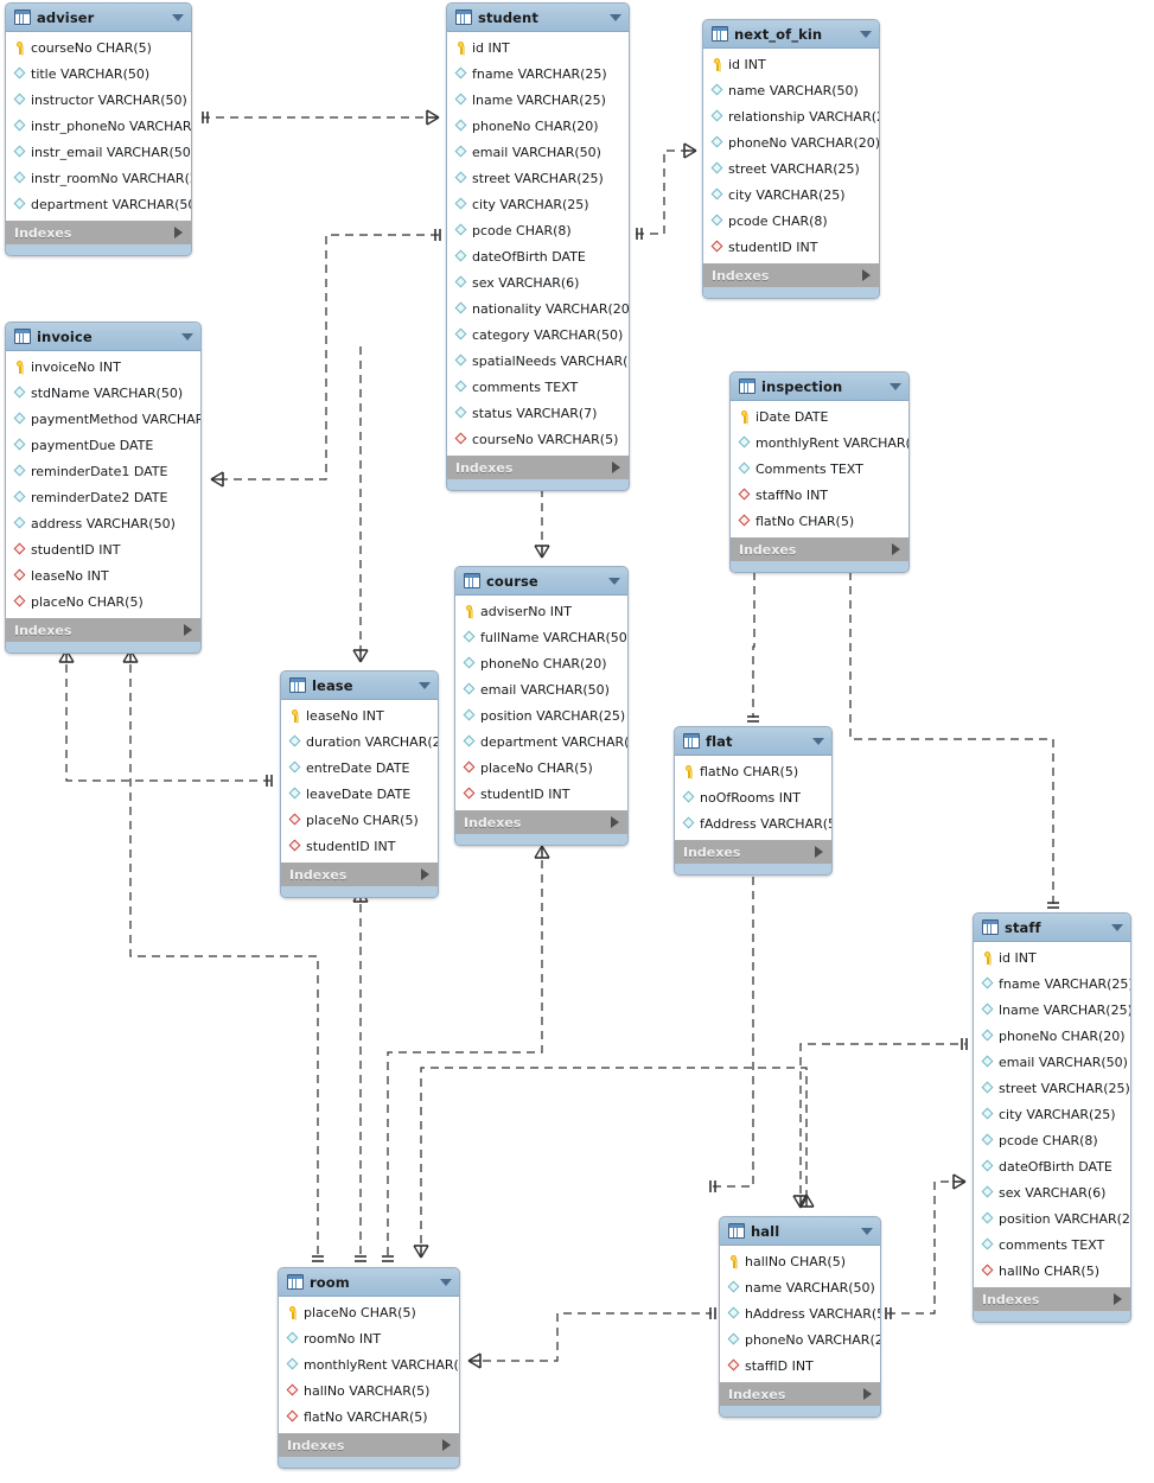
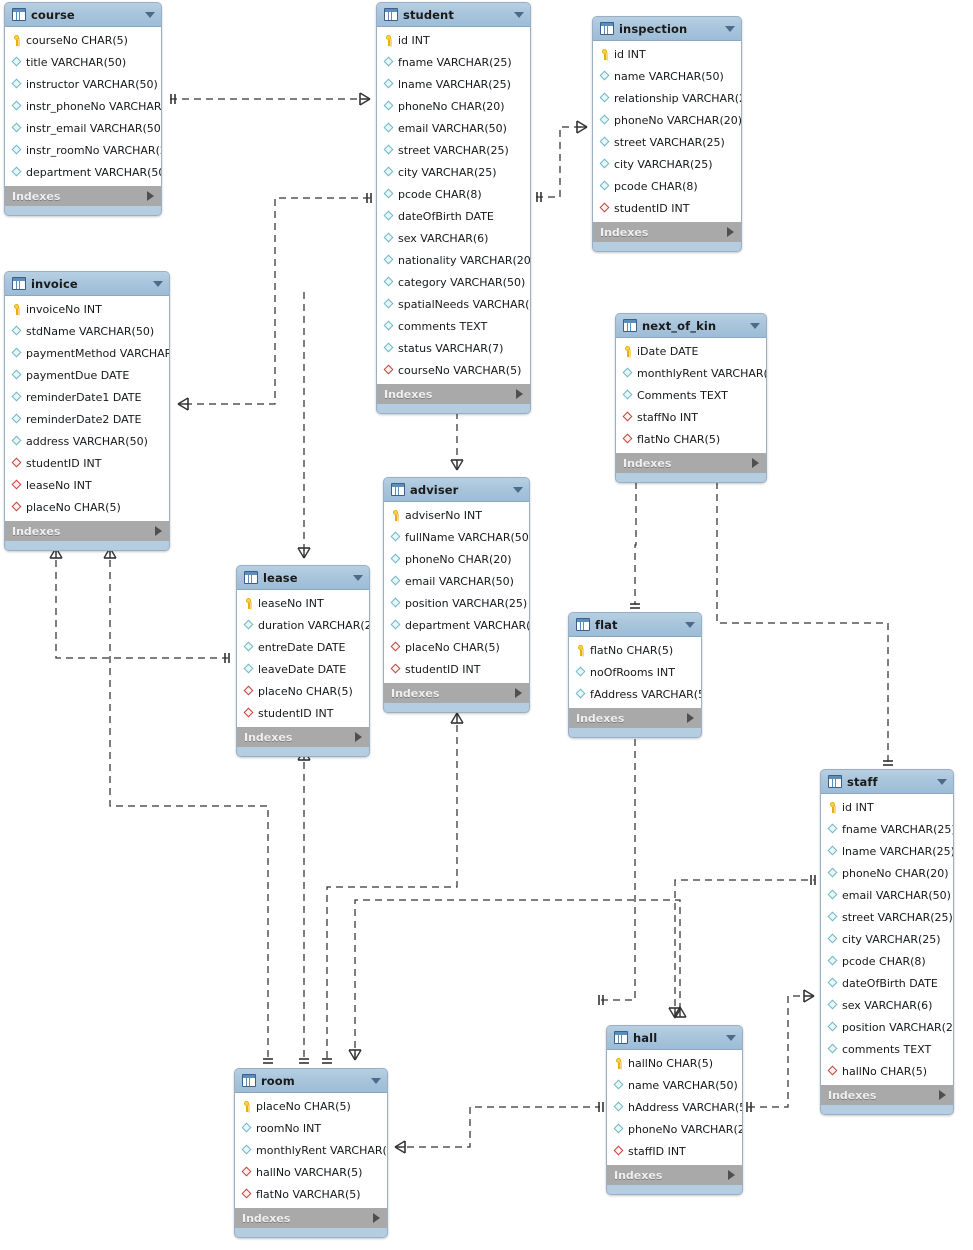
- adviser
+ course
  courseNo CHAR(5)
  title VARCHAR(50)
  instructor VARCHAR(50)
  instr_phoneNo VARCHAR
  instr_email VARCHAR(50
  instr_roomNo VARCHAR(
  department VARCHAR(5
  Indexes
  student
  id INT
  fname VARCHAR(25)
  lname VARCHAR(25)
  phoneNo CHAR(20)
  email VARCHAR(50)
  street VARCHAR(25)
  city VARCHAR(25)
  pcode CHAR(8)
  dateOfBirth DATE
  sex VARCHAR(6)
  nationality VARCHAR(20
  category VARCHAR(50)
  spatialNeeds VARCHAR(
  comments TEXT
  status VARCHAR(7)
  courseNo VARCHAR(5)
  Indexes
- next_of_kin
+ inspection
  id INT
  name VARCHAR(50)
  relationship VARCHAR(
  phoneNo VARCHAR(20)
  street VARCHAR(25)
  city VARCHAR(25)
  pcode CHAR(8)
  studentID INT
  Indexes
  invoice
  invoiceNo INT
  stdName VARCHAR(50)
  paymentMethod VARCHAR
  paymentDue DATE
  reminderDate1 DATE
  reminderDate2 DATE
  address VARCHAR(50)
  studentID INT
  leaseNo INT
  placeNo CHAR(5)
  Indexes
- inspection
+ next_of_kin
  iDate DATE
  monthlyRent VARCHAR(
  Comments TEXT
  staffNo INT
  flatNo CHAR(5)
  Indexes
- course
+ adviser
  adviserNo INT
  fullName VARCHAR(50
  phoneNo CHAR(20)
  email VARCHAR(50)
  position VARCHAR(25)
  department VARCHAR(
  placeNo CHAR(5)
  studentID INT
  Indexes
  lease
  leaseNo INT
  duration VARCHAR(2
  entreDate DATE
  leaveDate DATE
  placeNo CHAR(5)
  studentID INT
  Indexes
  flat
  flatNo CHAR(5)
  noOfRooms INT
  fAddress VARCHAR(
  Indexes
  staff
  id INT
  fname VARCHAR(25
  lname VARCHAR(25)
  phoneNo CHAR(20)
  email VARCHAR(50)
  street VARCHAR(25)
  city VARCHAR(25)
  pcode CHAR(8)
  dateOfBirth DATE
  sex VARCHAR(6)
  position VARCHAR(2
  comments TEXT
  hallNo CHAR(5)
  Indexes
  hall
  hallNo CHAR(5)
  name VARCHAR(50)
  hAddress VARCHAR(
  phoneNo VARCHAR(2
  staffID INT
  Indexes
  room
  placeNo CHAR(5)
  roomNo INT
  monthlyRent VARCHAR(
  hallNo VARCHAR(5)
  flatNo VARCHAR(5)
  Indexes
